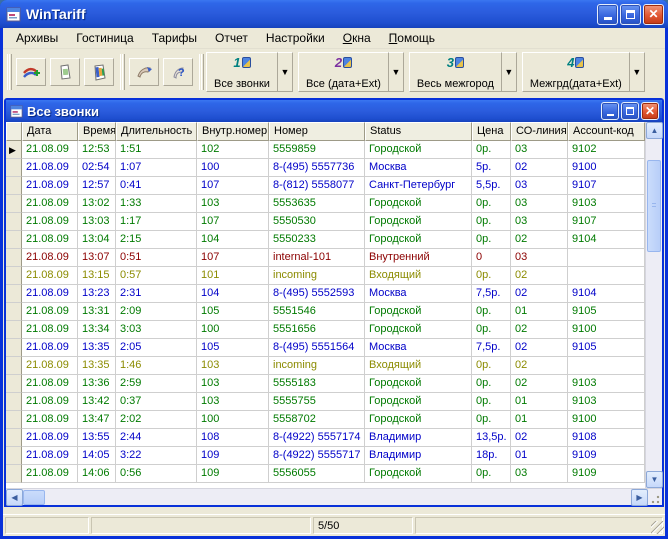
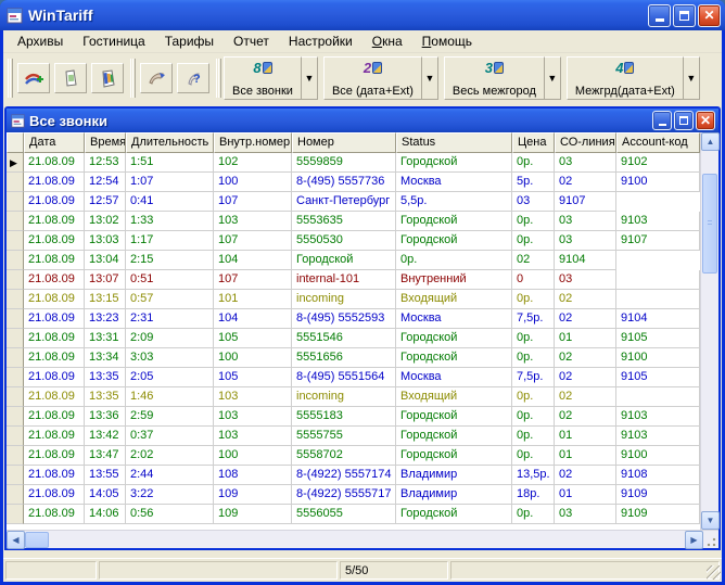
  WinTariff
  ✕
  Архивы
  Гостиница
  Тарифы
  Отчет
  Настройки
  Окна
  Помощь
  ?
- 1
+ 8
  Все звонки
  ▼
  2
  Все (дата+Ext)
  ▼
  3
  Весь межгород
  ▼
  4
  Межгрд(дата+Ext)
  ▼
  Все звонки
  ✕
  Дата
  Время
  Длительность
  Внутр.номер
  Номер
  Status
  Цена
  СО-линия
  Account-код
  ▶
  21.08.09
  12:53
  1:51
  102
  5559859
  Городской
  0р.
  03
  9102
  21.08.09
- 02:54
+ 12:54
  1:07
  100
  8-(495) 5557736
  Москва
  5р.
  02
  9100
  21.08.09
  12:57
  0:41
  107
- 8-(812) 5558077
  Санкт-Петербург
  5,5р.
  03
  9107
  21.08.09
  13:02
  1:33
  103
  5553635
  Городской
  0р.
  03
  9103
  21.08.09
  13:03
  1:17
  107
  5550530
  Городской
  0р.
  03
  9107
  21.08.09
  13:04
  2:15
  104
- 5550233
  Городской
  0р.
  02
  9104
  21.08.09
  13:07
  0:51
  107
  internal-101
  Внутренний
  0
  03
  21.08.09
  13:15
  0:57
  101
  incoming
  Входящий
  0р.
  02
  21.08.09
  13:23
  2:31
  104
  8-(495) 5552593
  Москва
  7,5р.
  02
  9104
  21.08.09
  13:31
  2:09
  105
  5551546
  Городской
  0р.
  01
  9105
  21.08.09
  13:34
  3:03
  100
  5551656
  Городской
  0р.
  02
  9100
  21.08.09
  13:35
  2:05
  105
  8-(495) 5551564
  Москва
  7,5р.
  02
  9105
  21.08.09
  13:35
  1:46
  103
  incoming
  Входящий
  0р.
  02
  21.08.09
  13:36
  2:59
  103
  5555183
  Городской
  0р.
  02
  9103
  21.08.09
  13:42
  0:37
  103
  5555755
  Городской
  0р.
  01
  9103
  21.08.09
  13:47
  2:02
  100
  5558702
  Городской
  0р.
  01
  9100
  21.08.09
  13:55
  2:44
  108
  8-(4922) 5557174
  Владимир
  13,5р.
  02
  9108
  21.08.09
  14:05
  3:22
  109
  8-(4922) 5555717
  Владимир
  18р.
  01
  9109
  21.08.09
  14:06
  0:56
  109
  5556055
  Городской
  0р.
  03
  9109
  ▲
  ▼
  ◀
  ▶
  5/50
